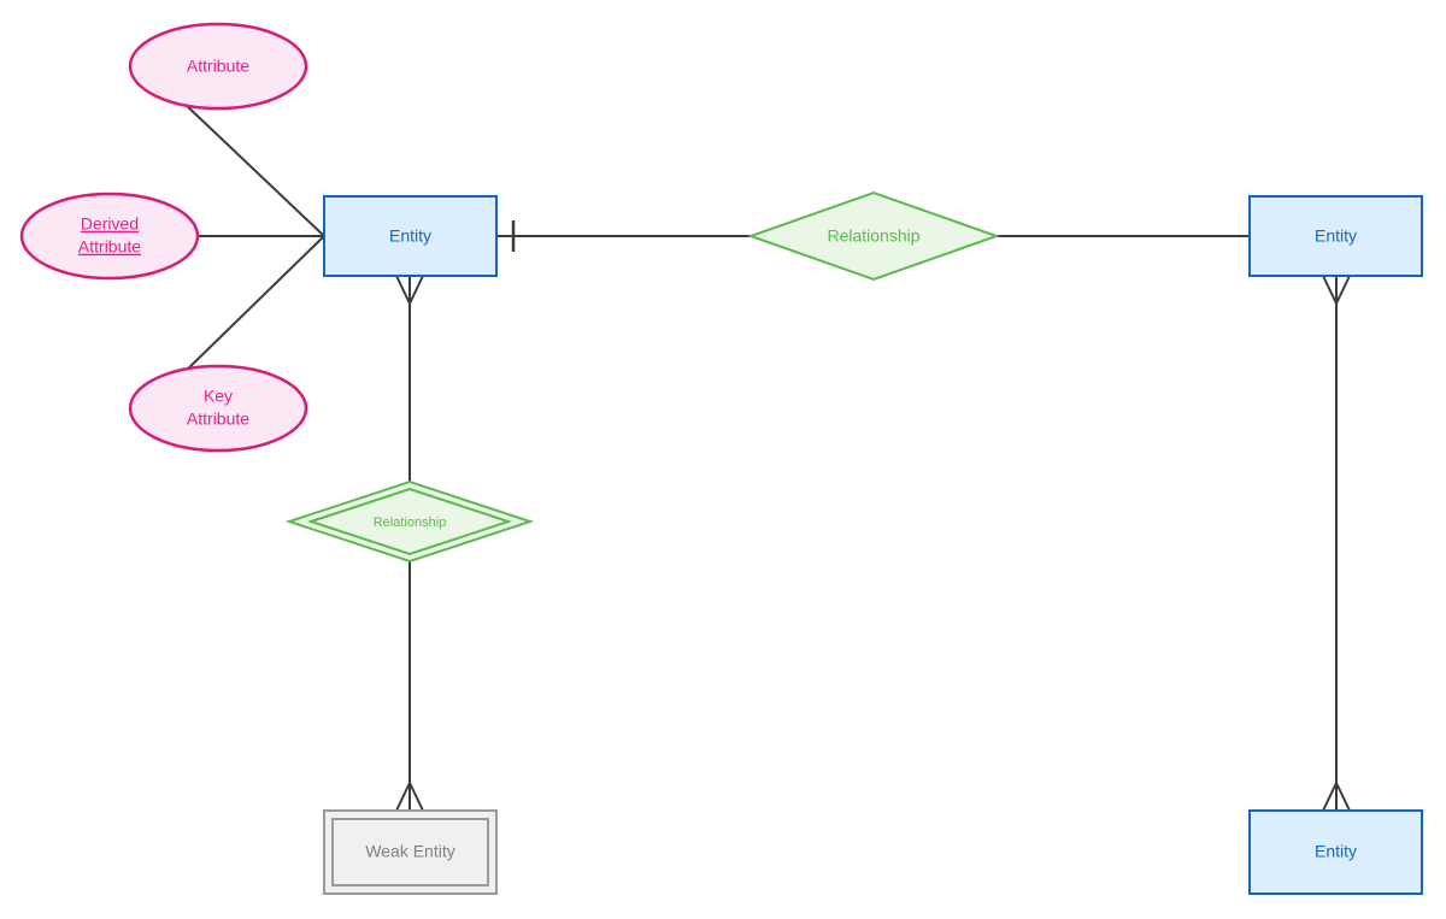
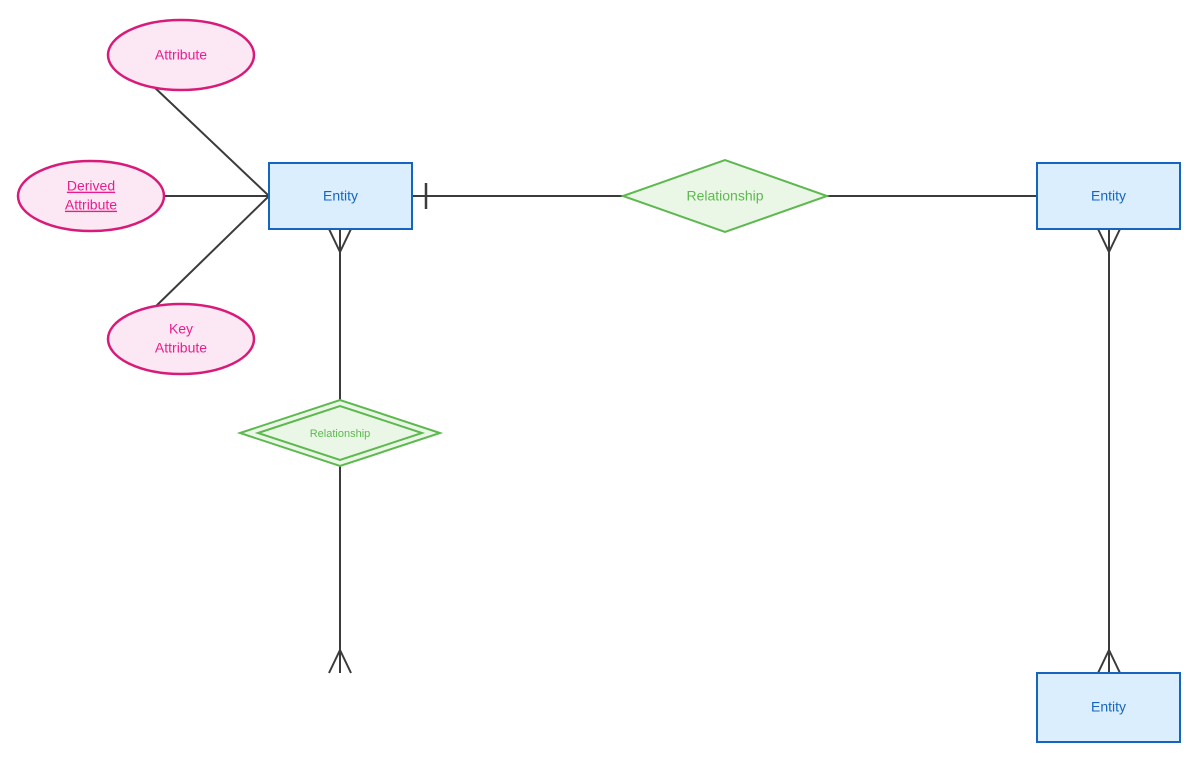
  Attribute
  Derived
  Attribute
  Key
  Attribute
  Entity
  Relationship
  Entity
  Relationship
- Weak Entity
  Entity
